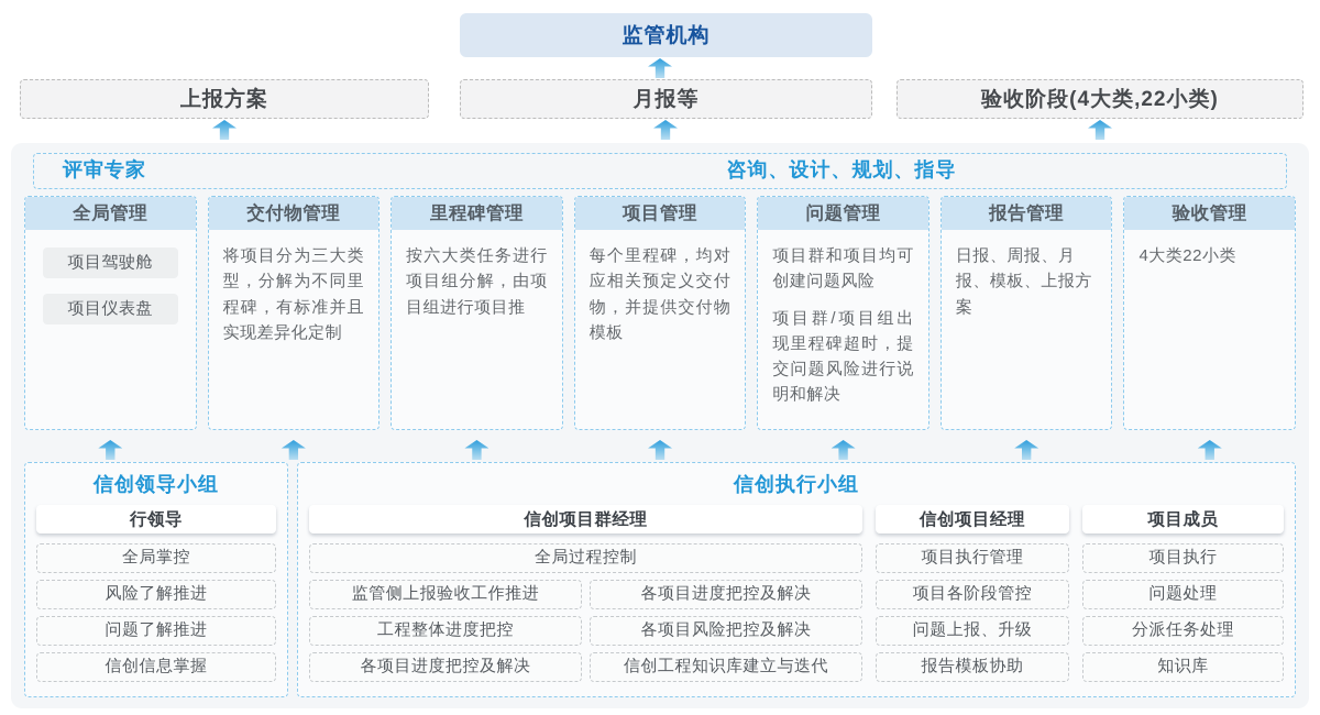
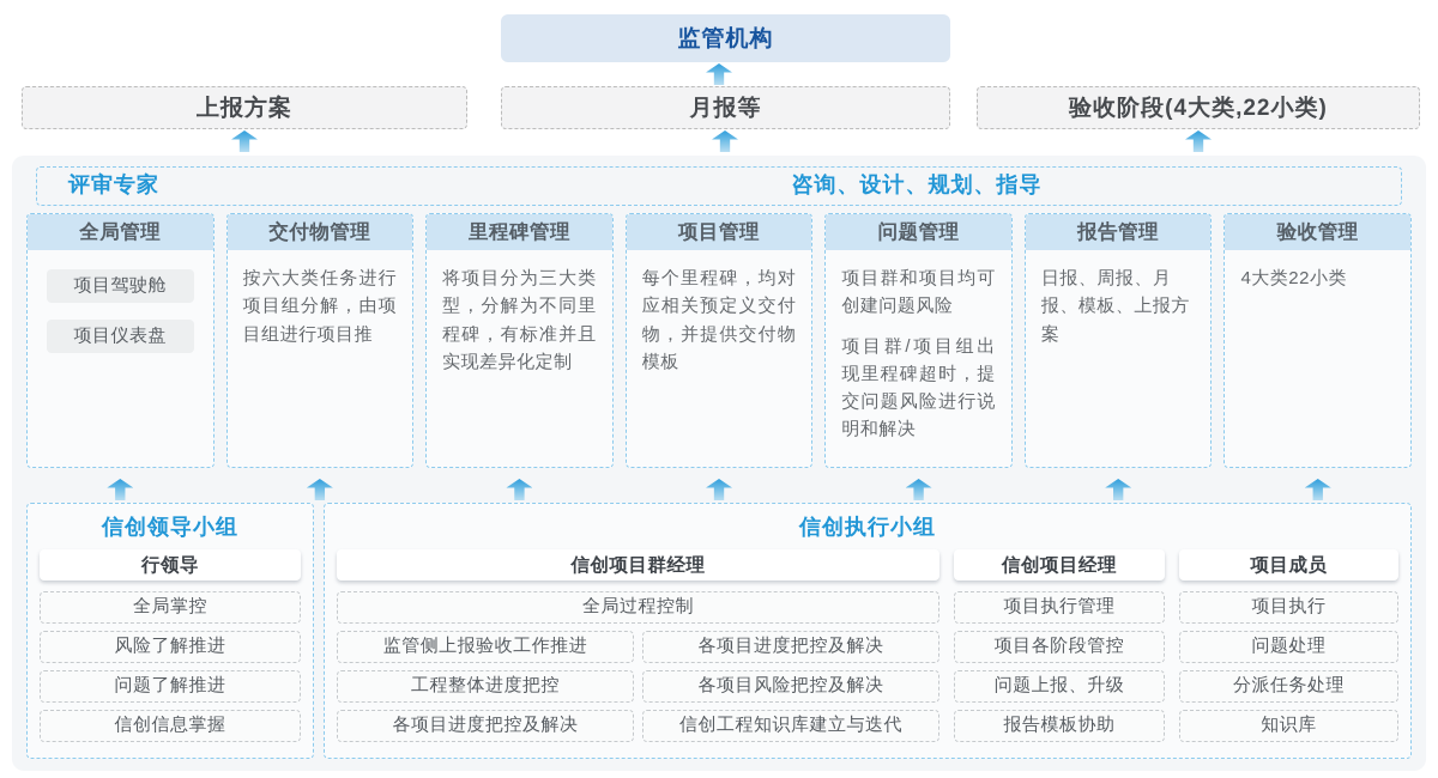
  监管机构
  上报方案
  月报等
  验收阶段(4大类,22小类)
  评审专家
  咨询、设计、规划、指导
  全局管理
  项目驾驶舱
  项目仪表盘
  交付物管理
- 将项目分为三大类型，分解为不同里程碑，有标准并且实现差异化定制
+ 按六大类任务进行项目组分解，由项目组进行项目推
  里程碑管理
- 按六大类任务进行项目组分解，由项目组进行项目推
+ 将项目分为三大类型，分解为不同里程碑，有标准并且实现差异化定制
  项目管理
  每个里程碑，均对应相关预定义交付物，并提供交付物模板
  问题管理
  项目群和项目均可创建问题风险
  项目群/项目组出现里程碑超时，提交问题风险进行说明和解决
  报告管理
  日报、周报、月报、模板、上报方案
  验收管理
  4大类22小类
  信创领导小组
  行领导
  全局掌控
  风险了解推进
  问题了解推进
  信创信息掌握
  信创执行小组
  信创项目群经理
  全局过程控制
  监管侧上报验收工作推进
  各项目进度把控及解决
  工程整体进度把控
  各项目风险把控及解决
  各项目进度把控及解决
  信创工程知识库建立与迭代
  信创项目经理
  项目执行管理
  项目各阶段管控
  问题上报、升级
  报告模板协助
  项目成员
  项目执行
  问题处理
  分派任务处理
  知识库
